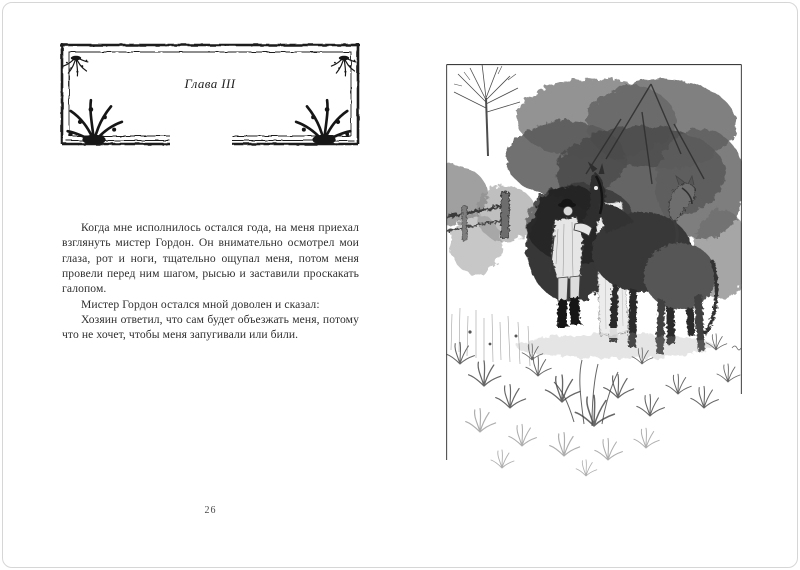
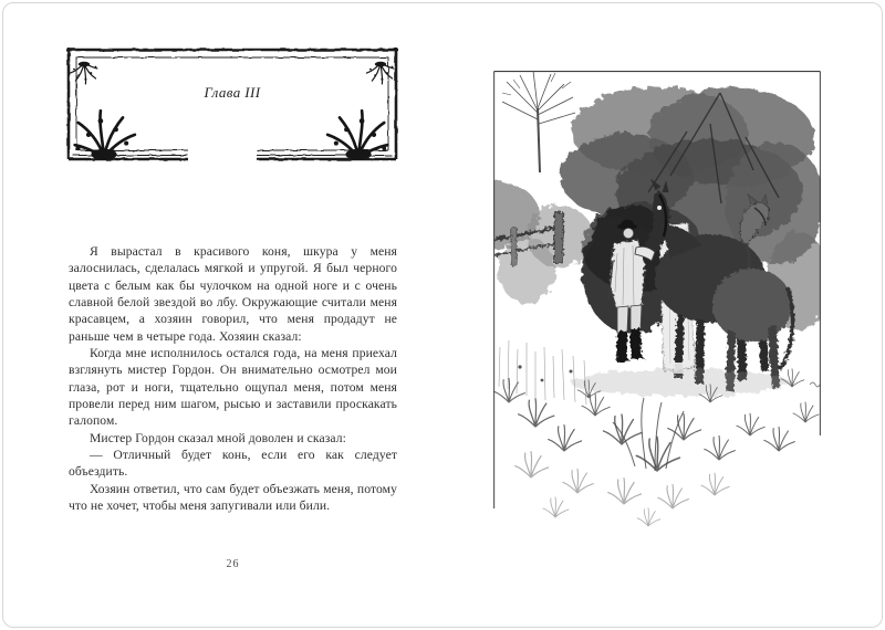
  Глава III
+ Я вырастал в красивого коня, шкура у меня залоснилась, сделалась мягкой и упругой. Я был черного цвета с белым как бы чулочком на одной ноге и с очень славной белой звездой во лбу. Окружающие считали меня красавцем, а хозяин говорил, что меня продадут не раньше чем в четыре года. Хозяин сказал:
  Когда мне исполнилось остался года, на меня приехал взглянуть мистер Гордон. Он внимательно осмотрел мои глаза, рот и ноги, тщательно ощупал меня, потом меня провели перед ним шагом, рысью и заставили проскакать галопом.
- Мистер Гордон остался мной доволен и сказал:
+ Мистер Гордон сказал мной доволен и сказал:
+ — Отличный будет конь, если его как следует объездить.
  Хозяин ответил, что сам будет объезжать меня, потому что не хочет, чтобы меня запугивали или били.
  26
